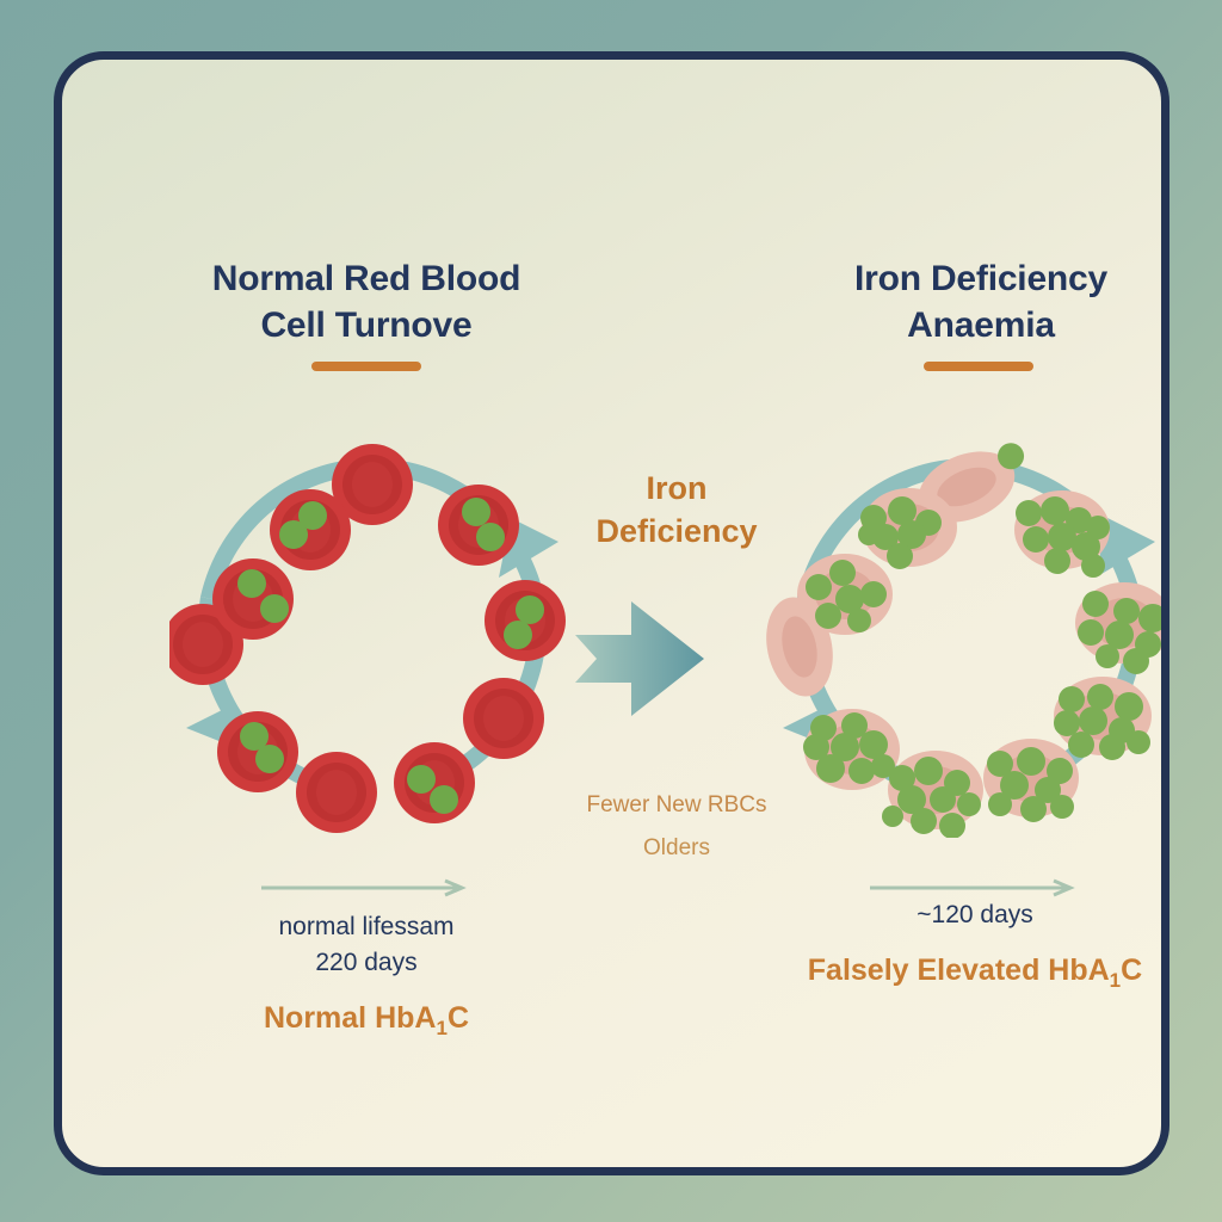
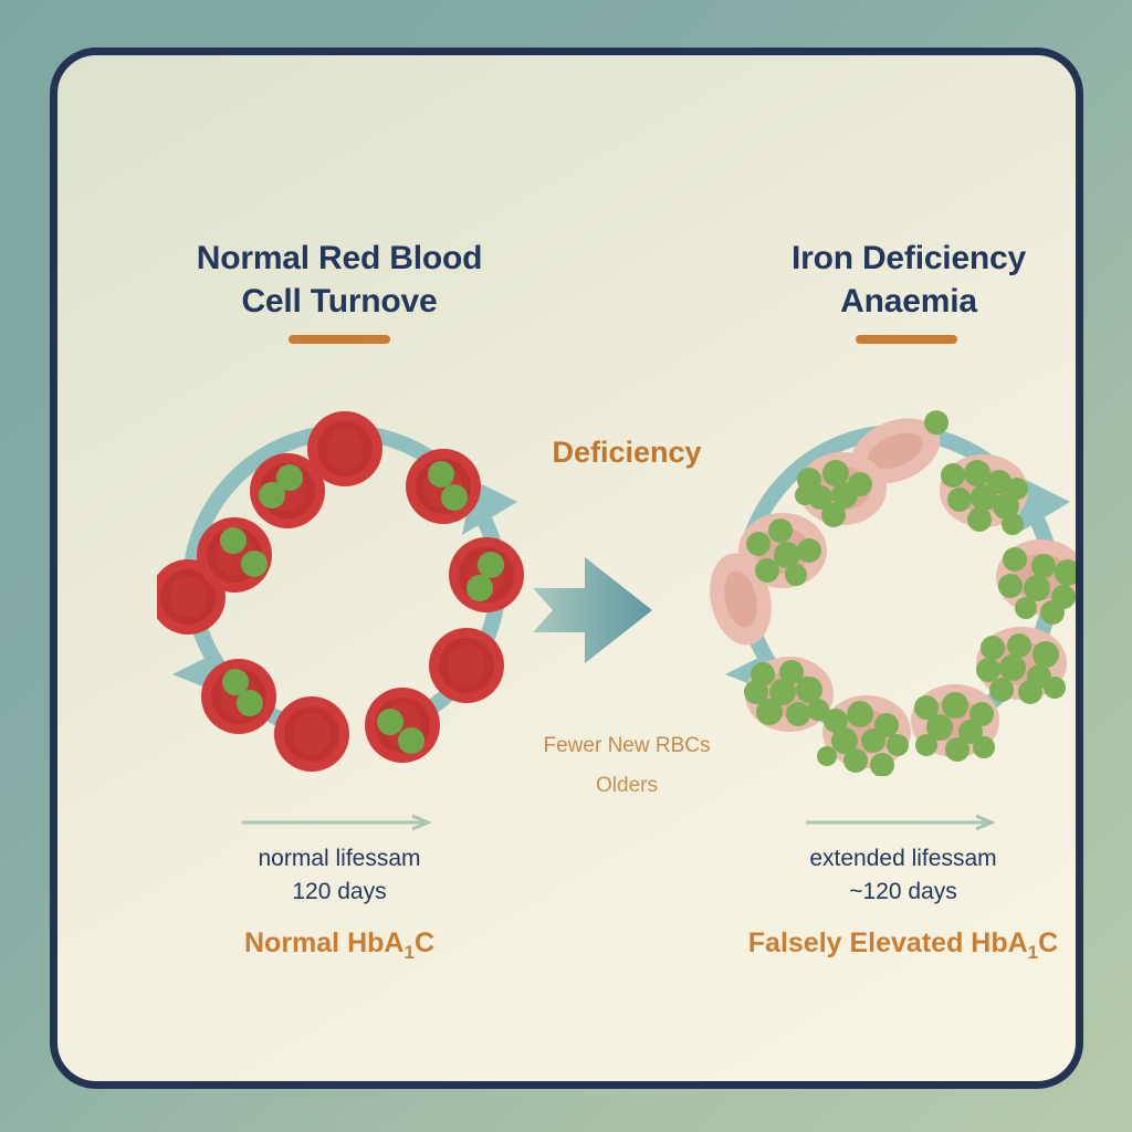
  Normal Red Blood
  Cell Turnove
  Iron Deficiency
  Anaemia
- Iron
  Deficiency
  Fewer New RBCs
  Olders
  normal lifessam
- 220 days
+ 120 days
  Normal HbA1C
+ extended lifessam
  ~120 days
  Falsely Elevated HbA1C
